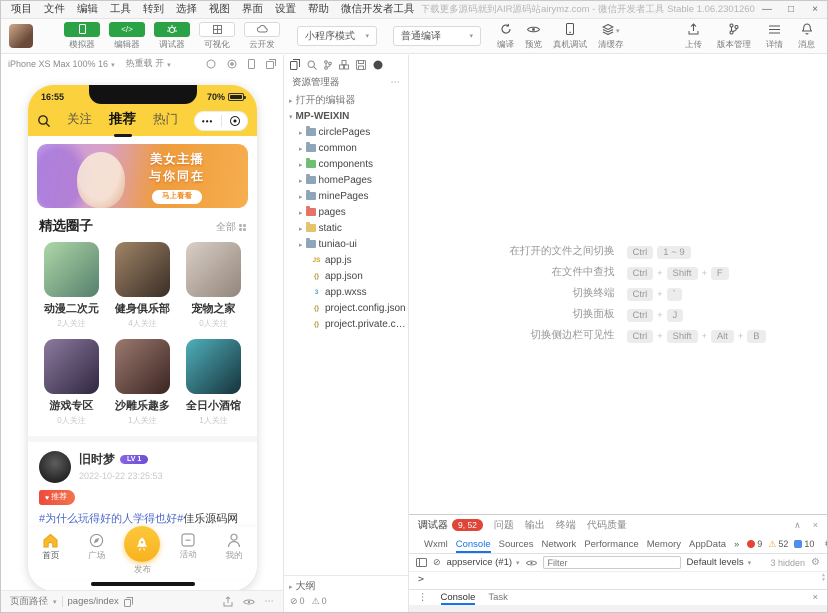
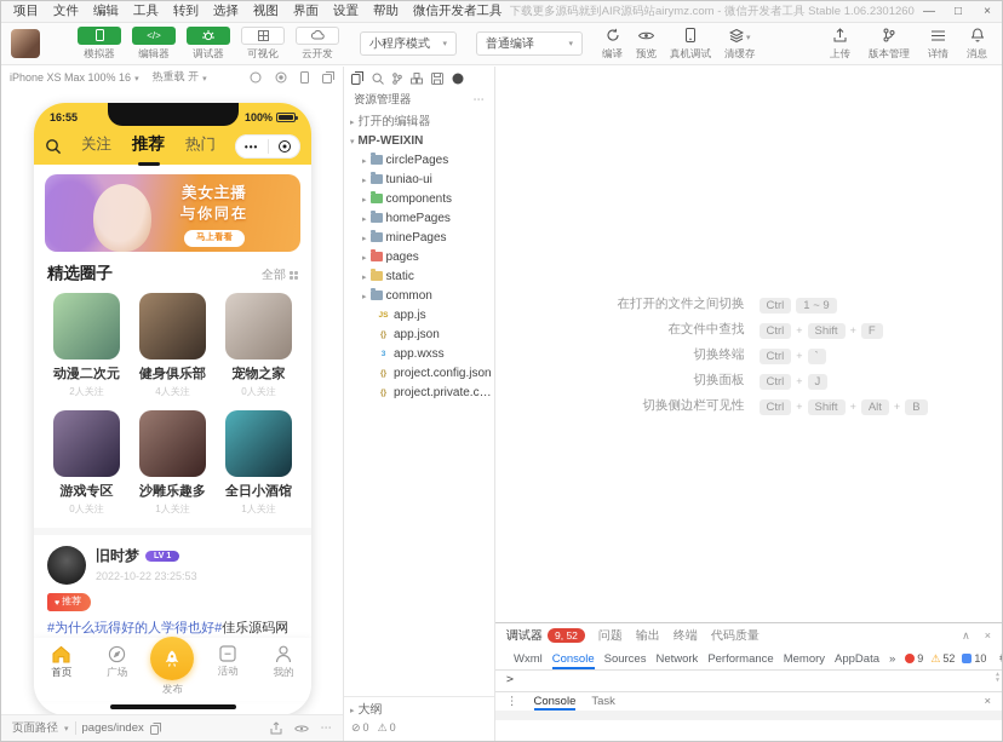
  项目
  文件
  编辑
  工具
  转到
  选择
  视图
  界面
  设置
  帮助
  微信开发者工具
  下载更多源码就到AIR源码站airymz.com - 微信开发者工具 Stable 1.06.2301260
  —
  □
  ×
  模拟器
  </>
  编辑器
  调试器
  可视化
  云开发
  小程序模式
  普通编译
  编译
  预览
  真机调试
  清缓存
  上传
  版本管理
  详情
  消息
  iPhone XS Max 100% 16
  热重载 开
  16:55
- 70%
+ 100%
  关注
  推荐
  热门
  •••
  美女主播
  与你同在
  马上看看
  精选圈子
  全部
  动漫二次元
  2人关注
  健身俱乐部
  4人关注
  宠物之家
  0人关注
  游戏专区
  0人关注
  沙雕乐趣多
  1人关注
  全日小酒馆
  1人关注
  旧时梦
  2022-10-22 23:25:53
  推荐
  #为什么玩得好的人学得也好#佳乐源码网
  首页
  广场
  发布
  活动
  我的
  页面路径
  pages/index
  资源管理器
  打开的编辑器
  MP-WEIXIN
  circlePages
- common
+ tuniao-ui
  components
  homePages
  minePages
  pages
  static
- tuniao-ui
+ common
  app.js
  app.json
  app.wxss
  project.config.json
  大纲
  0
  0
  在打开的文件之间切换
  Ctrl
  1 ~ 9
  在文件中查找
  Ctrl
  +
  Shift
  +
  F
  切换终端
  Ctrl
  +
  `
  切换面板
  Ctrl
  +
  J
  切换侧边栏可见性
  Ctrl
  +
  Shift
  +
  Alt
  +
  B
  调试器
  9, 52
  问题
  输出
  终端
  代码质量
  ∧
  ×
  Wxml
  Console
  Sources
  Network
  Performance
  Memory
  AppData
  »
  9
  52
  10
- appservice (#1)
- Filter
- Default levels
- 3 hidden
  >
  Console
  Task
  ×
